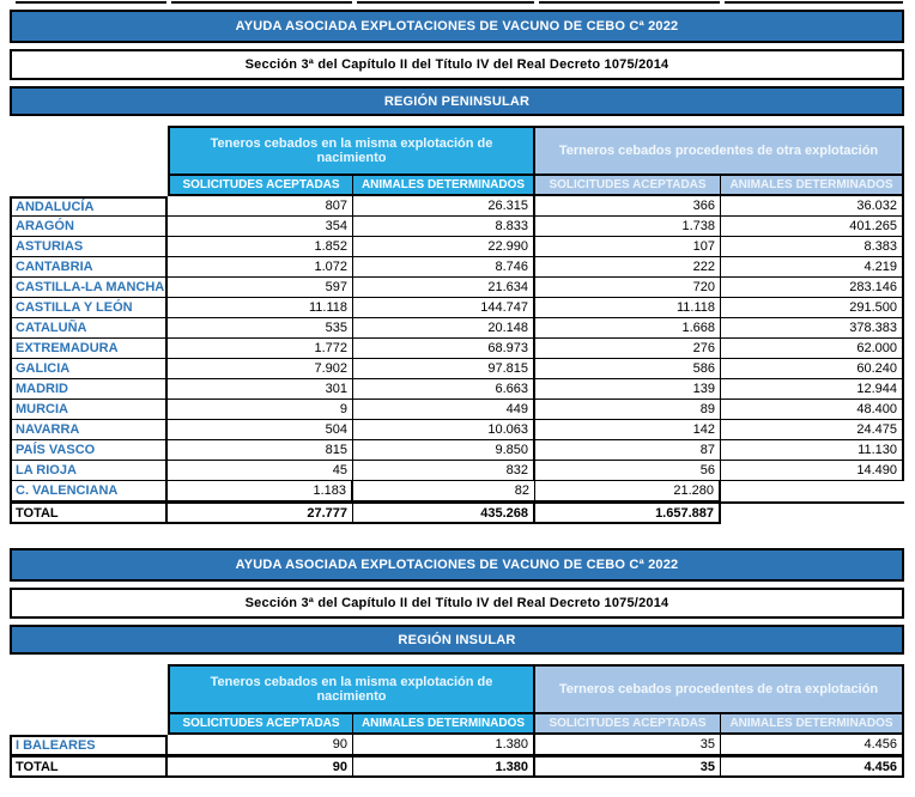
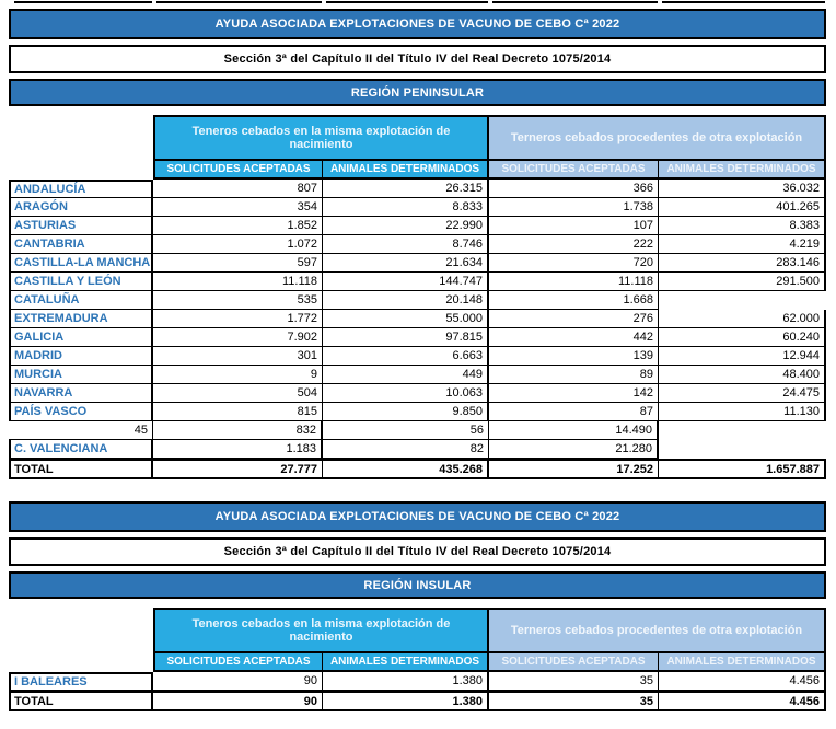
  AYUDA ASOCIADA EXPLOTACIONES DE VACUNO DE CEBO Cª 2022
  Sección 3ª del Capítulo II del Título IV del Real Decreto 1075/2014
  REGIÓN PENINSULAR
  Teneros cebados en la misma explotación de nacimiento
  Terneros cebados procedentes de otra explotación
  SOLICITUDES ACEPTADAS
  ANIMALES DETERMINADOS
  SOLICITUDES ACEPTADAS
  ANIMALES DETERMINADOS
  ANDALUCÍA
  807
  26.315
  366
  36.032
  ARAGÓN
  354
  8.833
  1.738
  401.265
  ASTURIAS
  1.852
  22.990
  107
  8.383
  CANTABRIA
  1.072
  8.746
  222
  4.219
  CASTILLA-LA MANCHA
  597
  21.634
  720
  283.146
  CASTILLA Y LEÓN
  11.118
  144.747
  11.118
  291.500
  CATALUÑA
  535
  20.148
  1.668
- 378.383
  EXTREMADURA
  1.772
- 68.973
+ 55.000
  276
  62.000
  GALICIA
  7.902
  97.815
- 586
+ 442
  60.240
  MADRID
  301
  6.663
  139
  12.944
  MURCIA
  9
  449
  89
  48.400
  NAVARRA
  504
  10.063
  142
  24.475
  PAÍS VASCO
  815
  9.850
  87
  11.130
- LA RIOJA
  45
  832
  56
  14.490
  C. VALENCIANA
  1.183
  82
  21.280
  TOTAL
  27.777
  435.268
+ 17.252
  1.657.887
  AYUDA ASOCIADA EXPLOTACIONES DE VACUNO DE CEBO Cª 2022
  Sección 3ª del Capítulo II del Título IV del Real Decreto 1075/2014
  REGIÓN INSULAR
  Teneros cebados en la misma explotación de nacimiento
  Terneros cebados procedentes de otra explotación
  SOLICITUDES ACEPTADAS
  ANIMALES DETERMINADOS
  SOLICITUDES ACEPTADAS
  ANIMALES DETERMINADOS
  I BALEARES
  90
  1.380
  35
  4.456
  TOTAL
  90
  1.380
  35
  4.456
